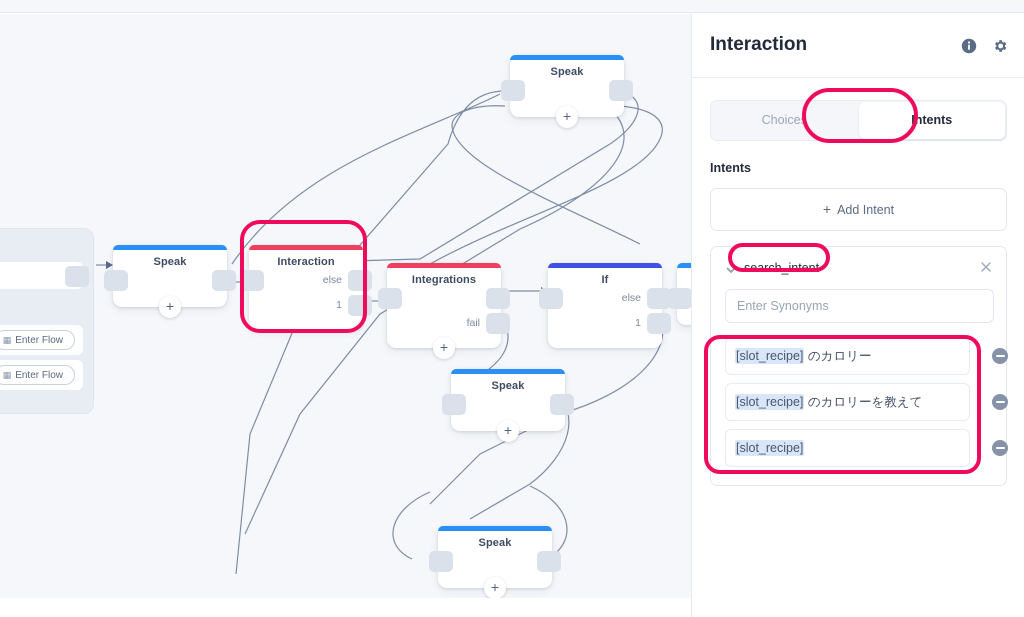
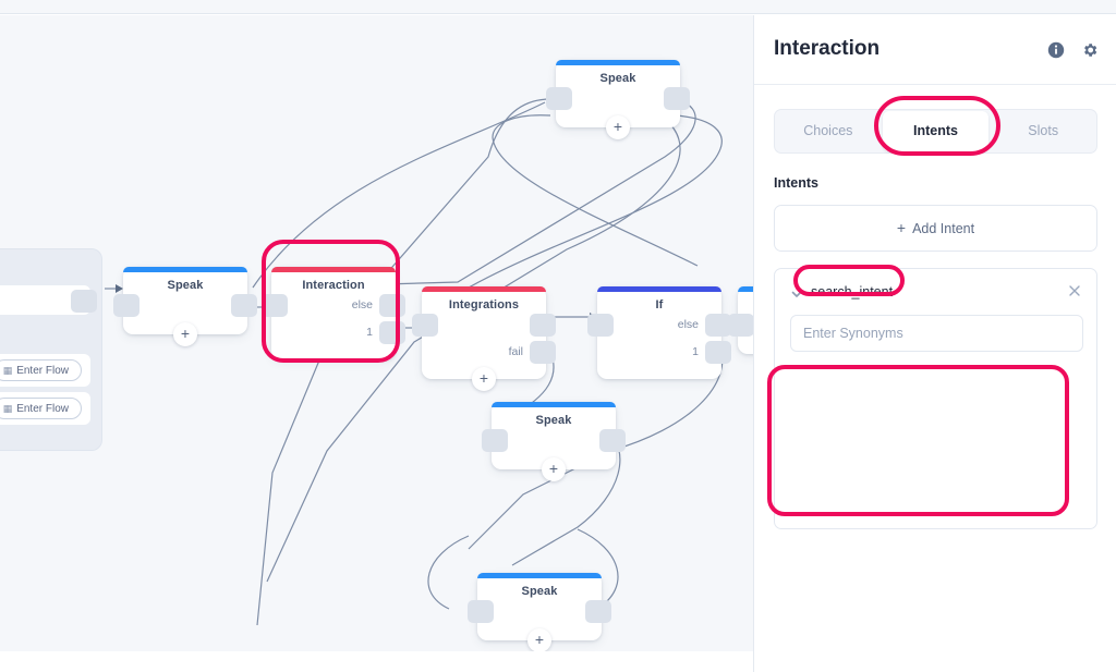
  ▦ Enter Flow
  ▦ Enter Flow
  Speak
  +
  Speak
  +
  Interaction
  else
  1
  Integrations
  fail
  +
  If
  else
  1
  Speak
  +
  Speak
  +
  Interaction
  Choices
  Intents
+ Slots
  Intents
  + Add Intent
  search_intent
  Enter Synonyms
- [slot_recipe] のカロリー
- [slot_recipe] のカロリーを教えて
- [slot_recipe]
